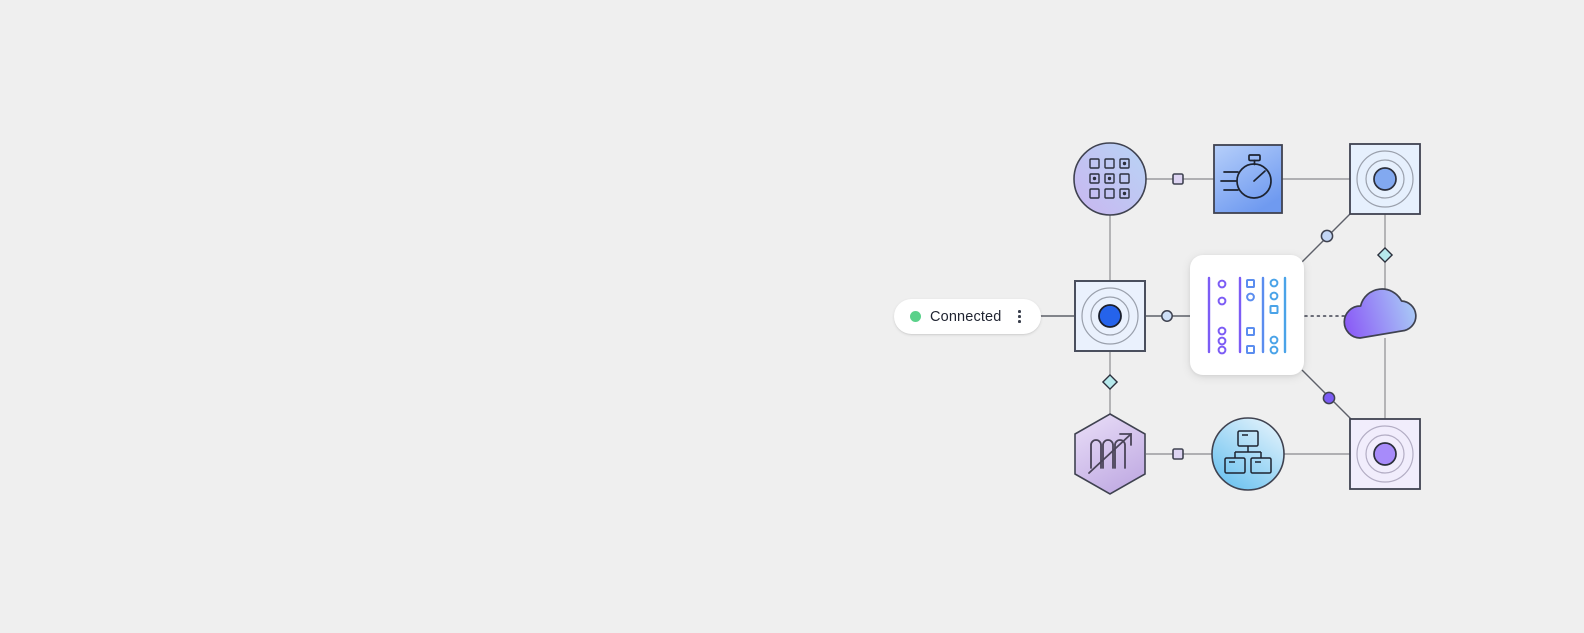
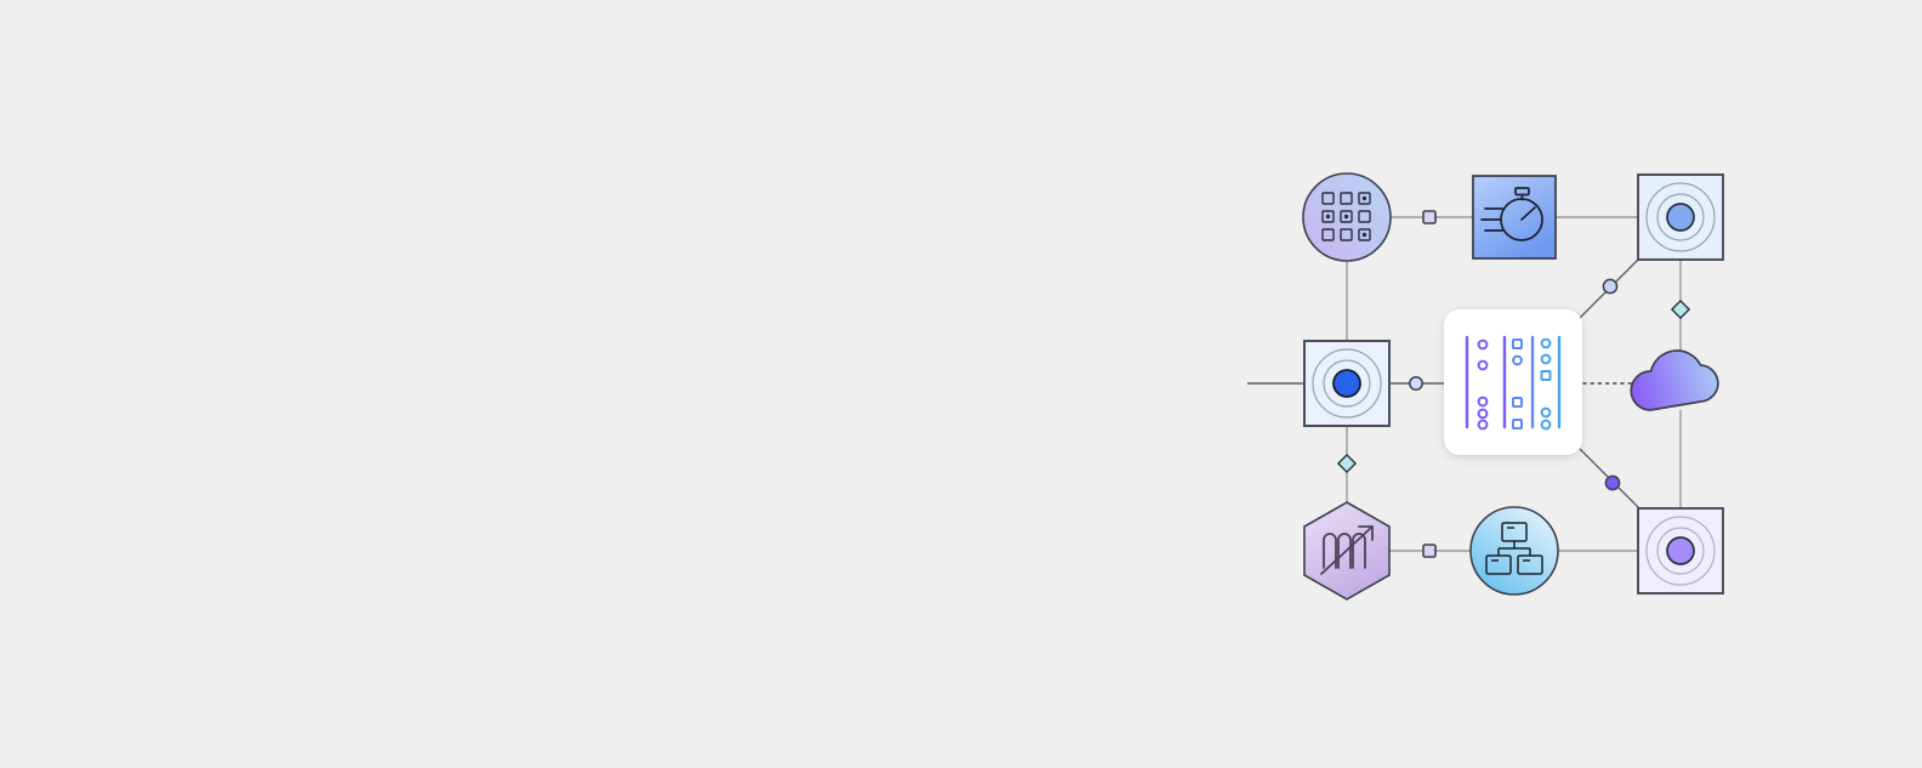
- Connected
